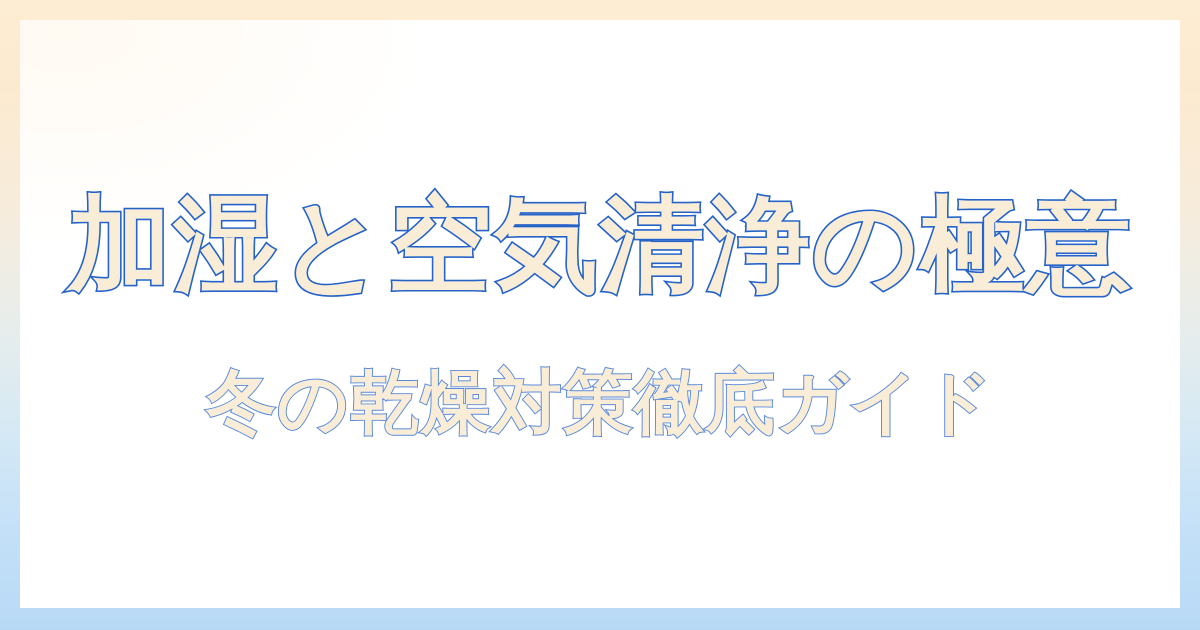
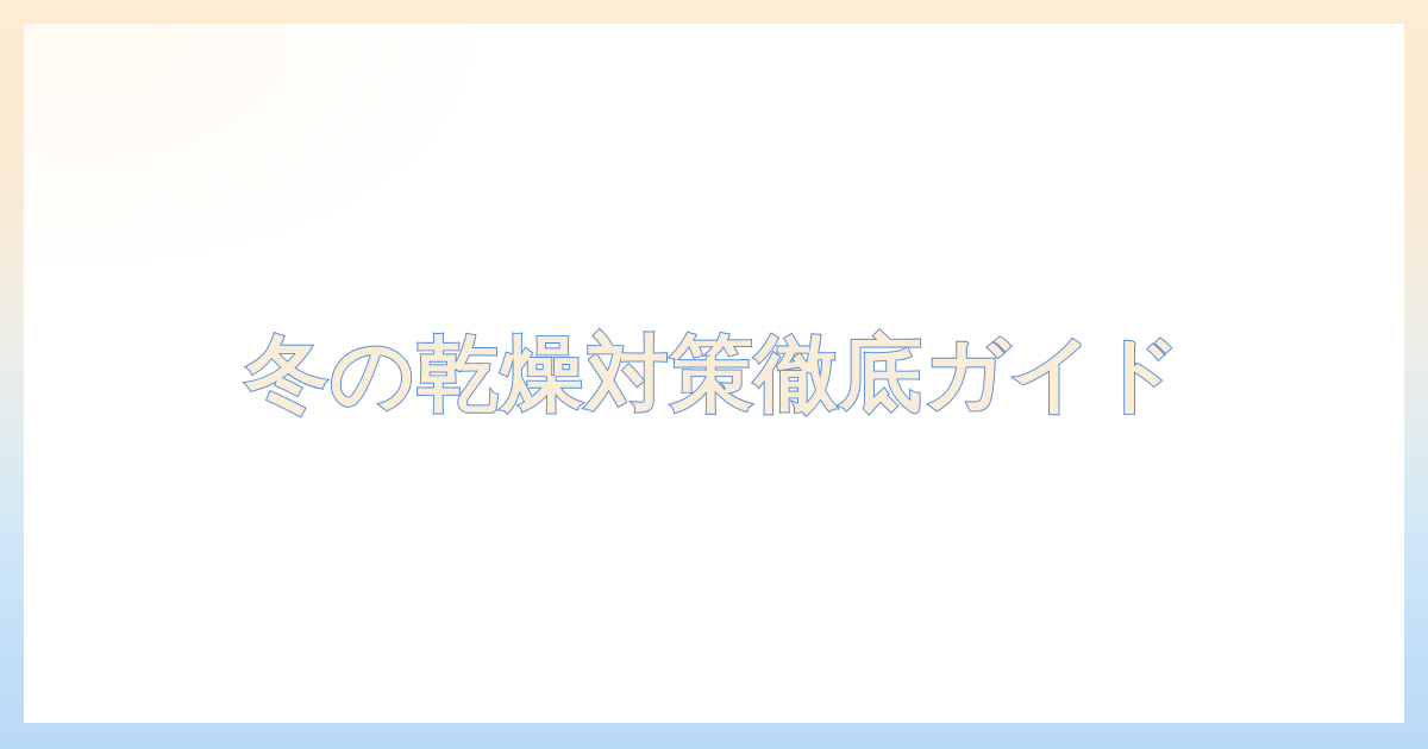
- 加湿と空気清浄の極意
  冬の乾燥対策徹底ガイド
